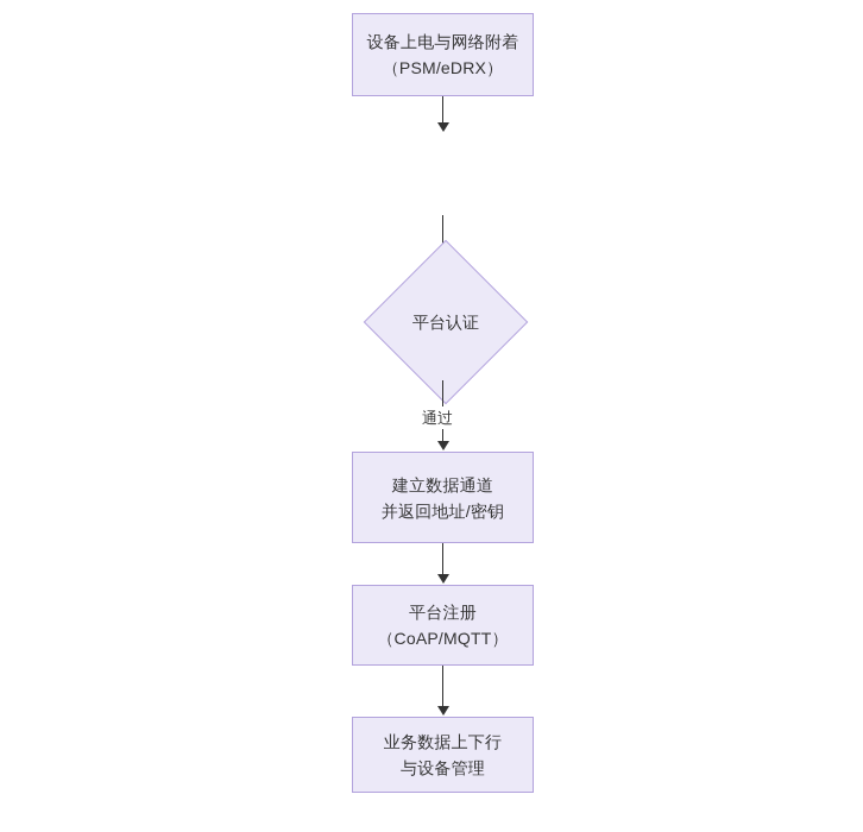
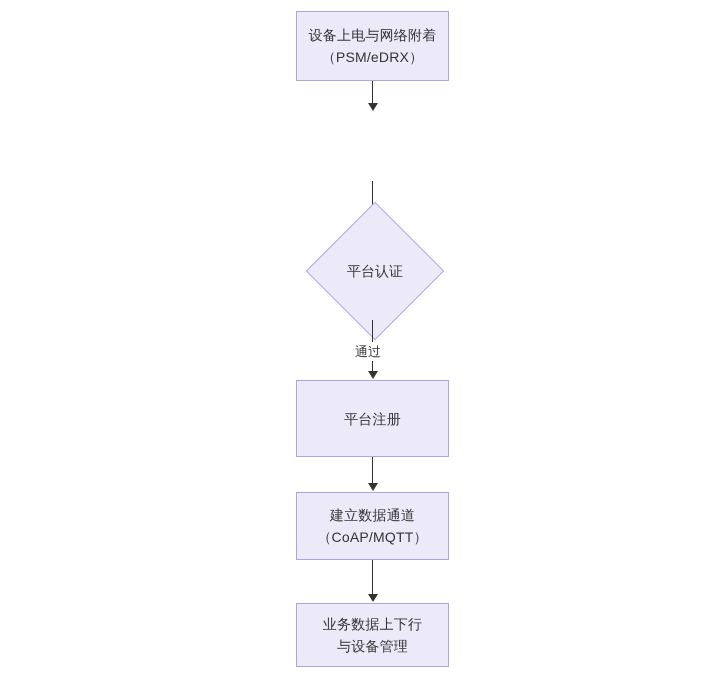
  设备上电与网络附着
  （PSM/eDRX）
  平台认证
  通过
- 建立数据通道
+ 平台注册
- 并返回地址/密钥
- 平台注册
+ 建立数据通道
  （CoAP/MQTT）
  业务数据上下行
  与设备管理
